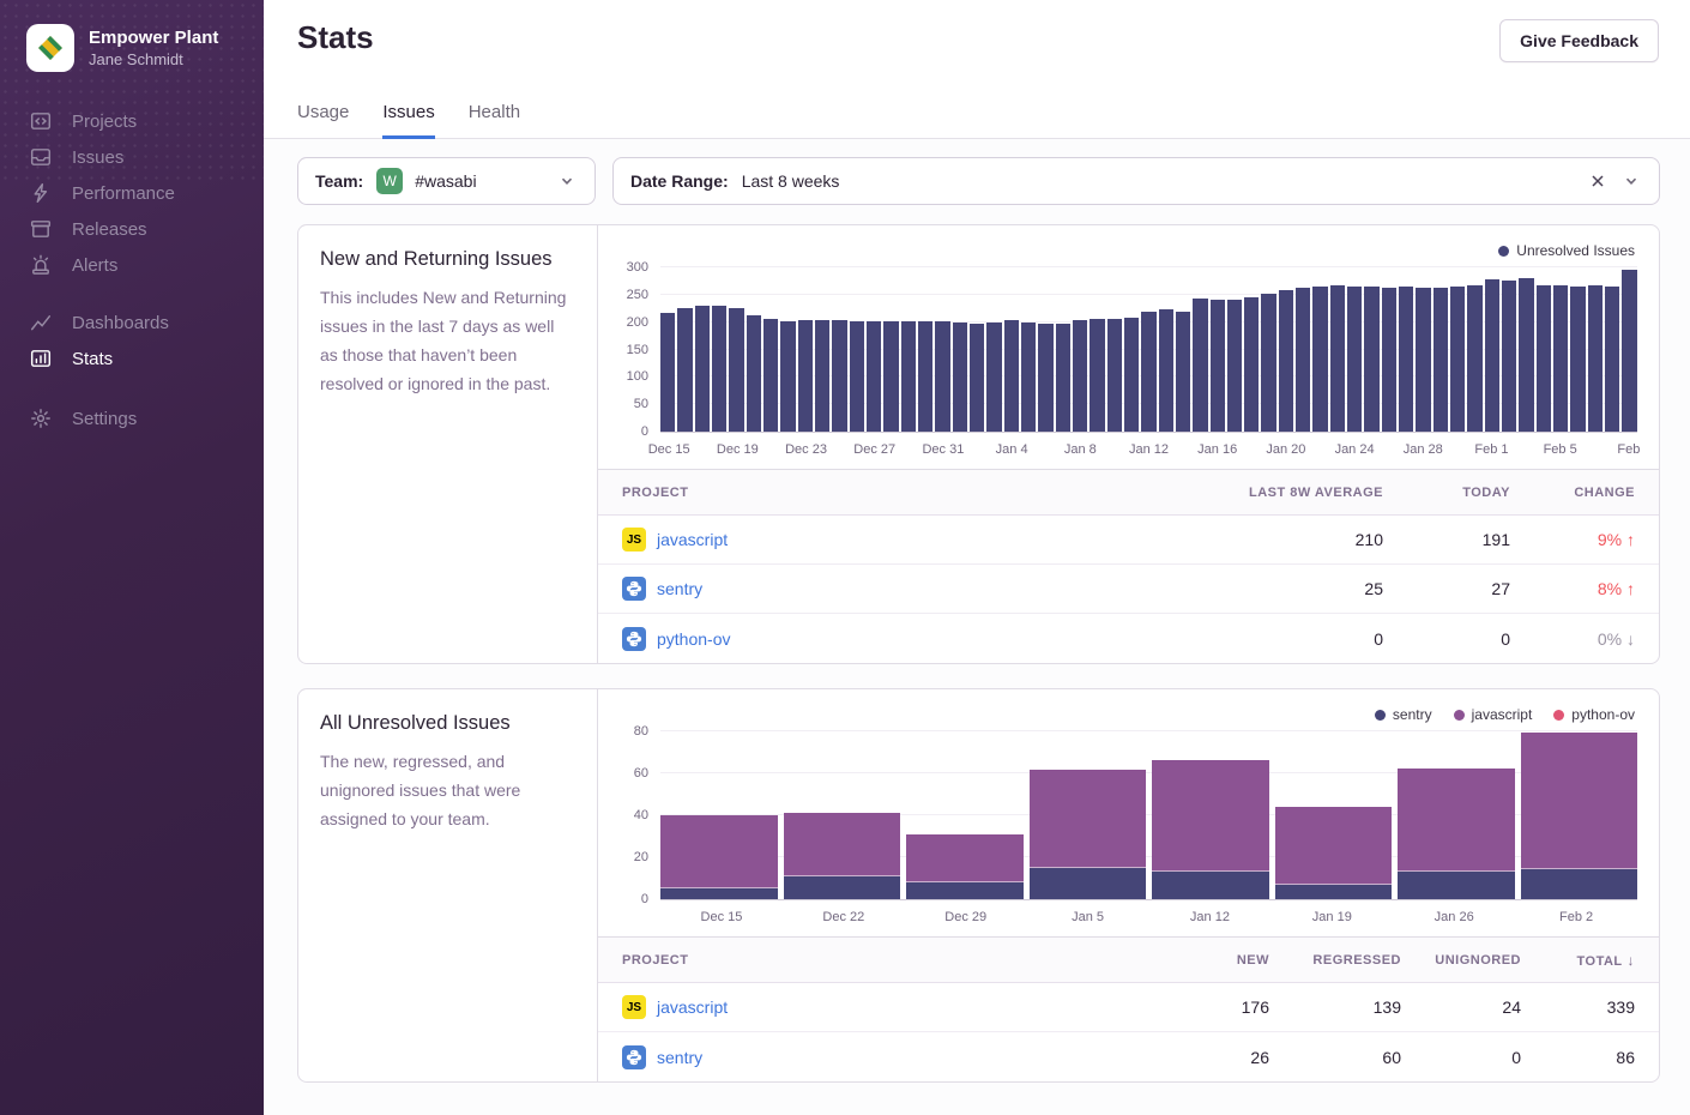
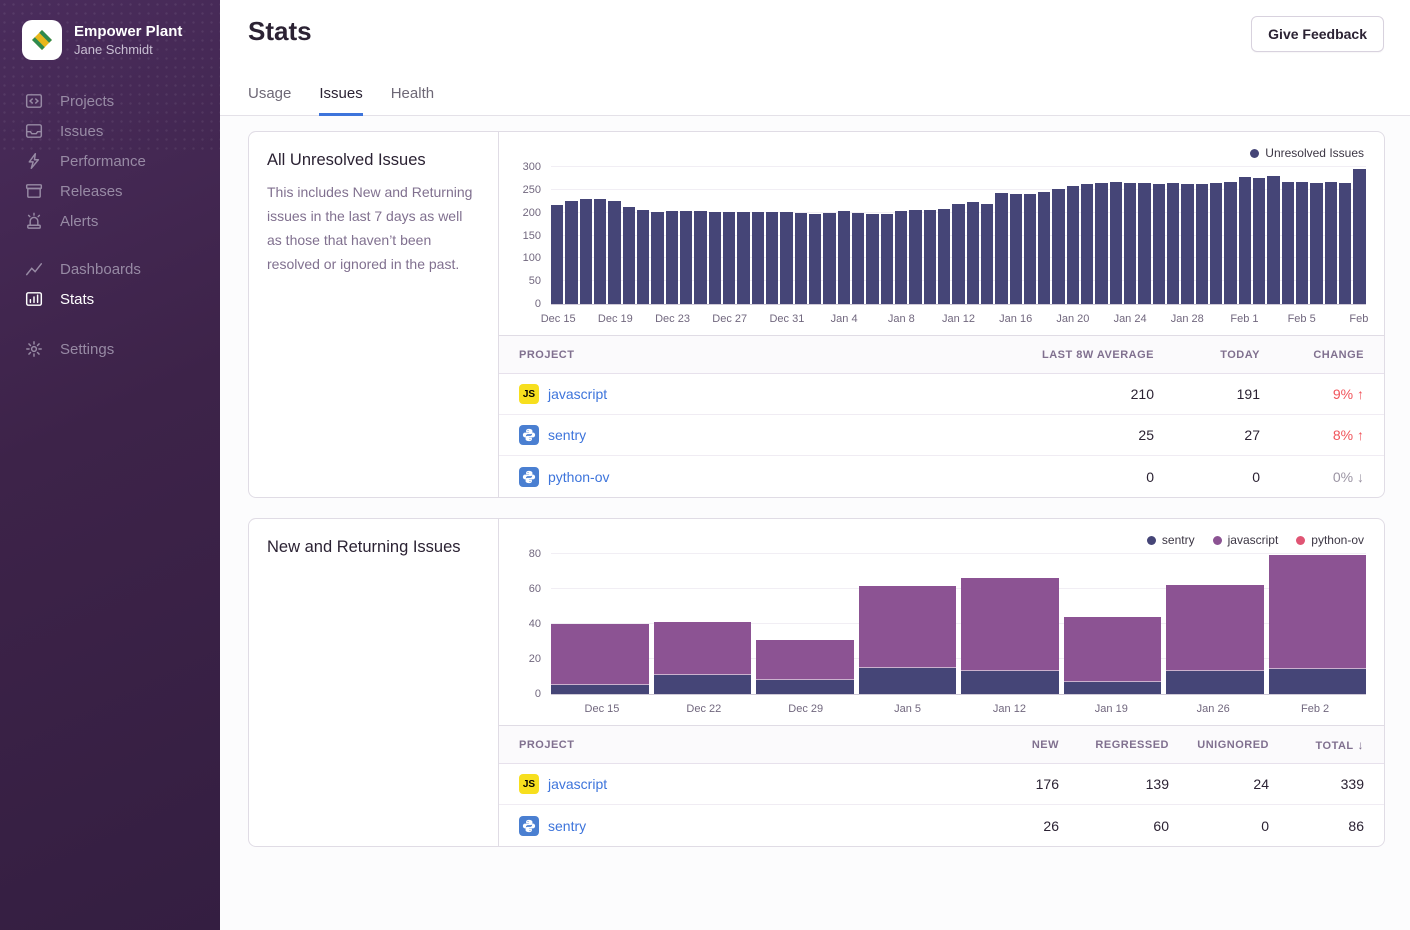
  Empower Plant
  Jane Schmidt
  Projects
  Issues
  Performance
  Releases
  Alerts
  Dashboards
  Stats
  Settings
  Stats
  Give Feedback
  Usage
  Issues
  Health
- Team:
- W
- #wasabi
- Date Range:
- Last 8 weeks
- New and Returning Issues
+ All Unresolved Issues
  This includes New and Returning issues in the last 7 days as well as those that haven’t been resolved or ignored in the past.
  Unresolved Issues
  0
  50
  100
  150
  200
  250
  300
  Dec 15
  Dec 19
  Dec 23
  Dec 27
  Dec 31
  Jan 4
  Jan 8
  Jan 12
  Jan 16
  Jan 20
  Jan 24
  Jan 28
  Feb 1
  Feb 5
  Feb
  PROJECT
  LAST 8W AVERAGE
  TODAY
  CHANGE
  JS
  javascript
  210
  191
  9% ↑
  sentry
  25
  27
  8% ↑
  python-ov
  0
  0
  0% ↓
- All Unresolved Issues
+ New and Returning Issues
- The new, regressed, and unignored issues that were assigned to your team.
  sentry
  javascript
  python-ov
  0
  20
  40
  60
  80
  Dec 15
  Dec 22
  Dec 29
  Jan 5
  Jan 12
  Jan 19
  Jan 26
  Feb 2
  PROJECT
  NEW
  REGRESSED
  UNIGNORED
  TOTAL ↓
  JS
  javascript
  176
  139
  24
  339
  sentry
  26
  60
  0
  86
